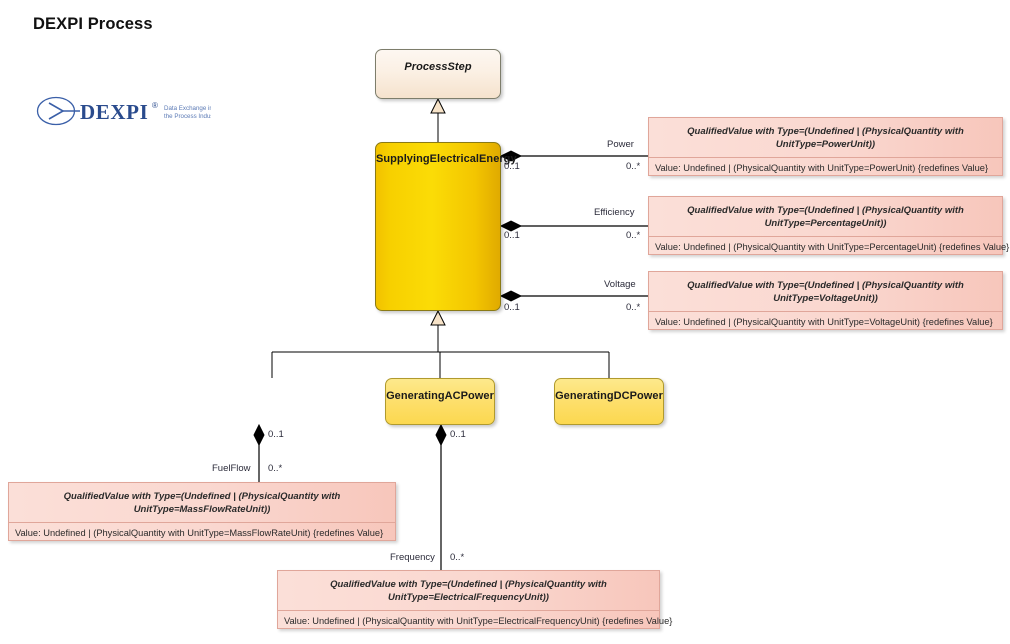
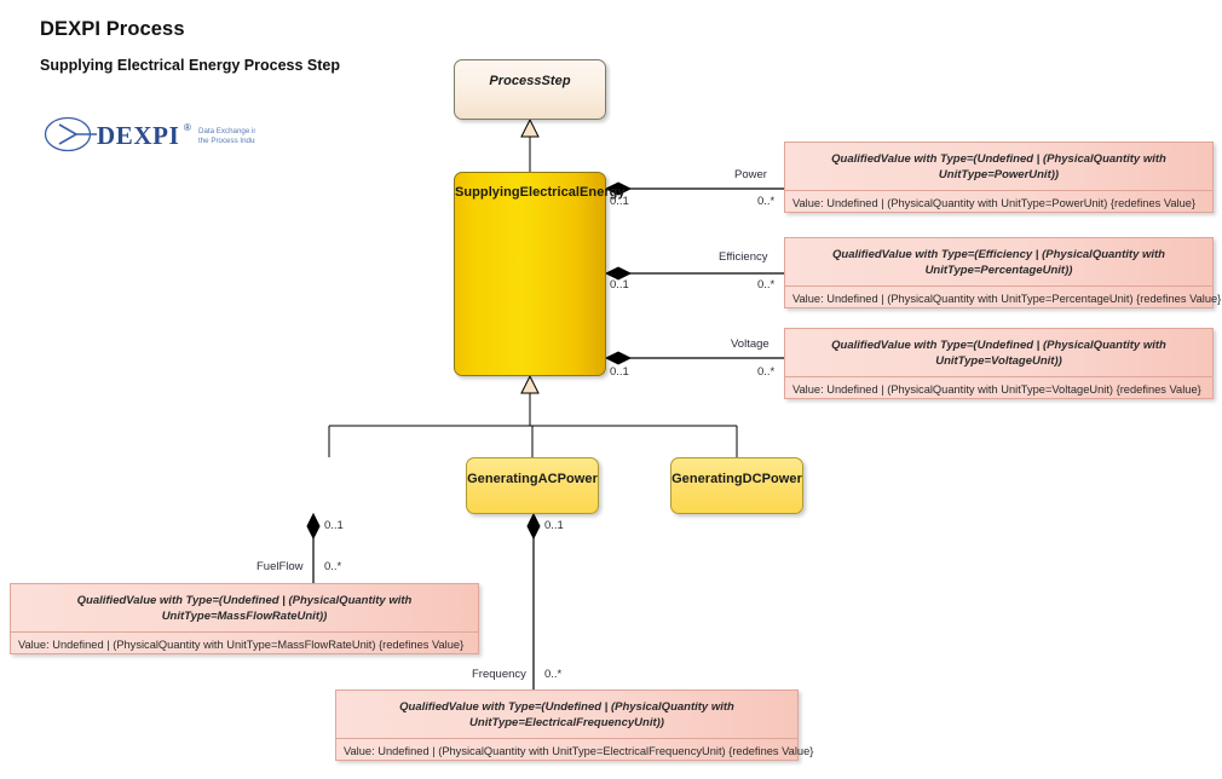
  DEXPI Process
+ Supplying Electrical Energy Process Step
  DEXPI
  ®
  ProcessStep
  SupplyingElectricalEnergy
  GeneratingACPower
  GeneratingDCPower
  QualifiedValue with Type=(Undefined | (PhysicalQuantity with UnitType=PowerUnit))
  Value: Undefined | (PhysicalQuantity with UnitType=PowerUnit) {redefines Value}
- QualifiedValue with Type=(Undefined | (PhysicalQuantity with UnitType=PercentageUnit))
+ QualifiedValue with Type=(Efficiency | (PhysicalQuantity with UnitType=PercentageUnit))
  Value: Undefined | (PhysicalQuantity with UnitType=PercentageUnit) {redefines Value}
  QualifiedValue with Type=(Undefined | (PhysicalQuantity with UnitType=VoltageUnit))
  Value: Undefined | (PhysicalQuantity with UnitType=VoltageUnit) {redefines Value}
  QualifiedValue with Type=(Undefined | (PhysicalQuantity with UnitType=MassFlowRateUnit))
  Value: Undefined | (PhysicalQuantity with UnitType=MassFlowRateUnit) {redefines Value}
  QualifiedValue with Type=(Undefined | (PhysicalQuantity with UnitType=ElectricalFrequencyUnit))
  Value: Undefined | (PhysicalQuantity with UnitType=ElectricalFrequencyUnit) {redefines Value}
  Power
  0..1
  0..*
  Efficiency
  0..1
  0..*
  Voltage
  0..1
  0..*
  FuelFlow
  0..1
  0..*
  Frequency
  0..1
  0..*
